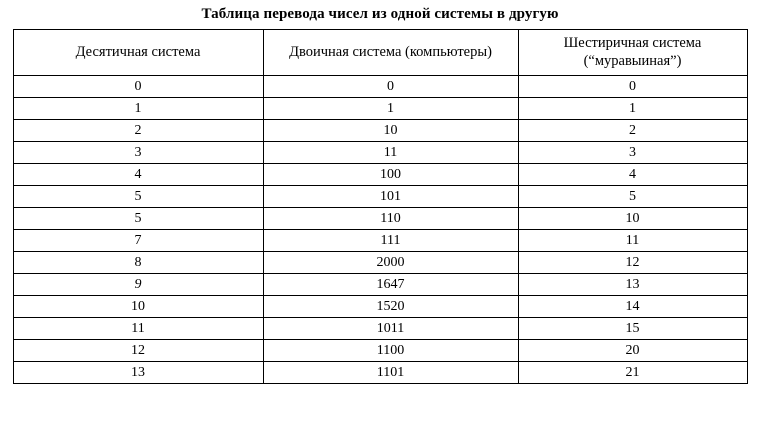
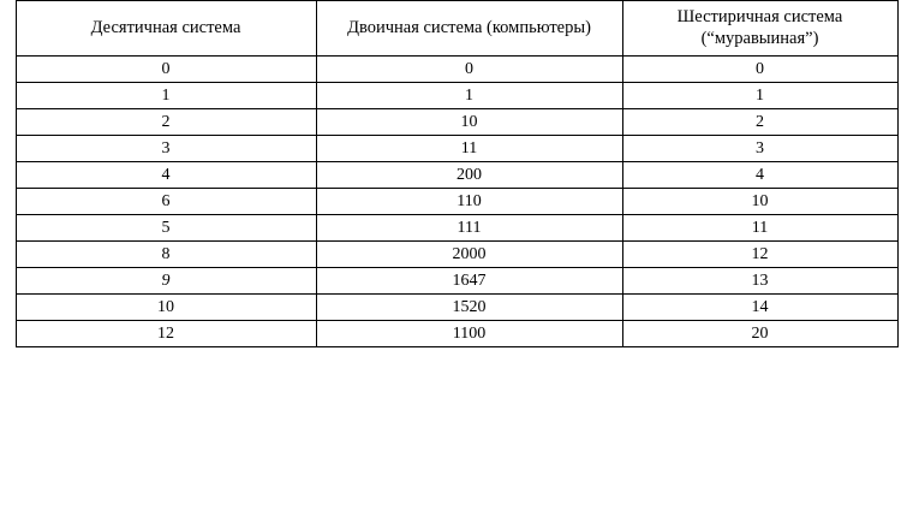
- Таблица перевода чисел из одной системы в другую
  Десятичная система	Двоичная система (компьютеры)	Шестиричная система (“муравыиная”)
  0	0	0
  1	1	1
  2	10	2
  3	11	3
- 4	100	4
+ 4	200	4
- 5	101	5
- 5	110	10
+ 6	110	10
- 7	111	11
+ 5	111	11
  8	2000	12
  9	1647	13
  10	1520	14
- 11	1011	15
  12	1100	20
- 13	1101	21
